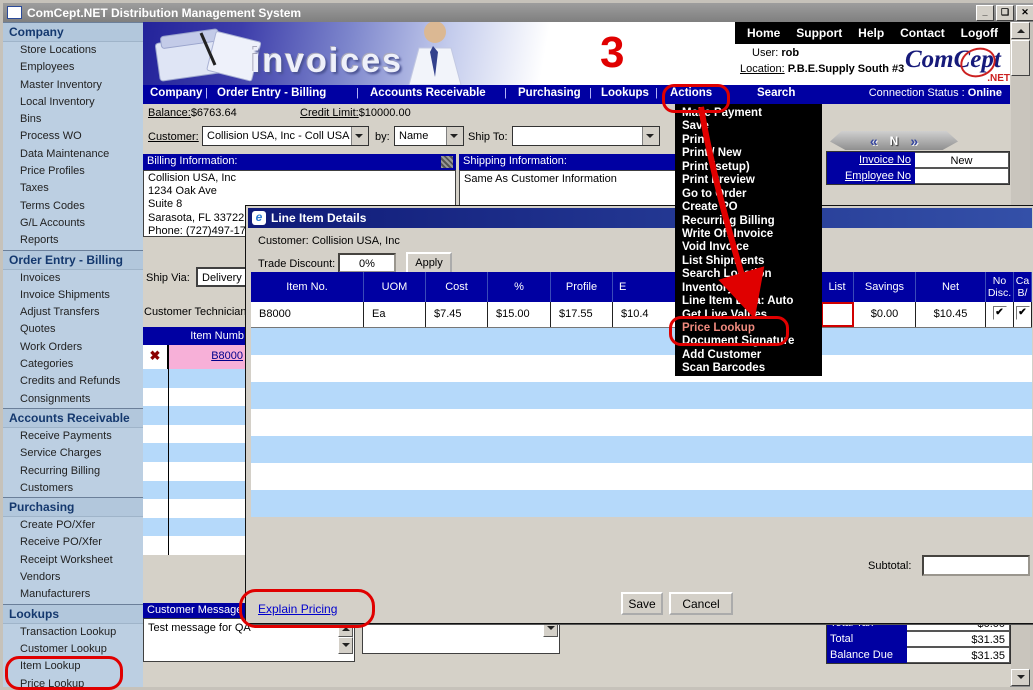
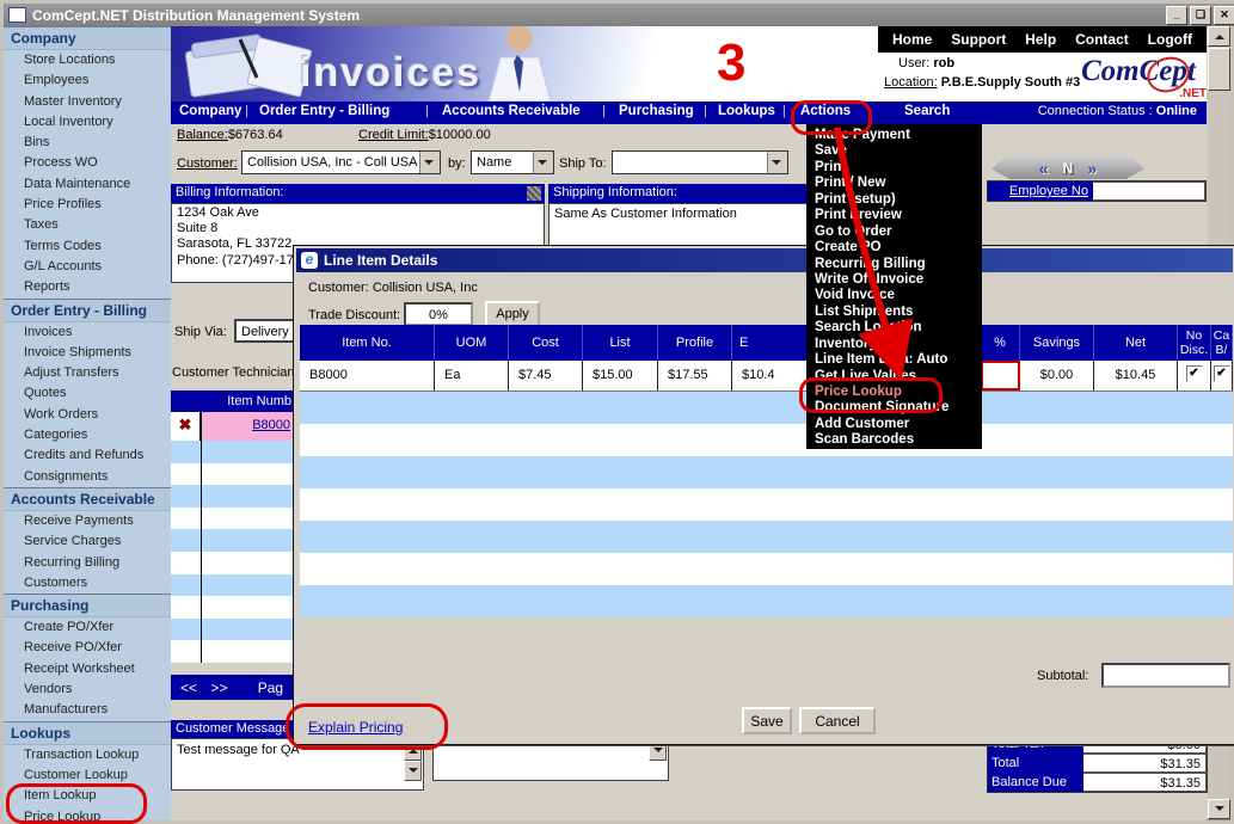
  ComCept.NET Distribution Management System
  _
  ❏
  ✕
  Company
  Store Locations
  Employees
  Master Inventory
  Local Inventory
  Bins
  Process WO
  Data Maintenance
  Price Profiles
  Taxes
  Terms Codes
  G/L Accounts
  Reports
  Order Entry - Billing
  Invoices
  Invoice Shipments
  Adjust Transfers
  Quotes
  Work Orders
  Categories
  Credits and Refunds
  Consignments
  Accounts Receivable
  Receive Payments
  Service Charges
  Recurring Billing
  Customers
  Purchasing
  Create PO/Xfer
  Receive PO/Xfer
  Receipt Worksheet
  Vendors
  Manufacturers
  Lookups
  Transaction Lookup
  Customer Lookup
  Item Lookup
  Price Lookup
  invoices
  Home
  Support
  Help
  Contact
  Logoff
  User: rob
  Location: P.B.E.Supply South #3
  ComCept
  .NET
  Company
  |
  Order Entry - Billing
  |
  Accounts Receivable
  |
  Purchasing
  |
  Lookups
  |
  Actions
  Search
  Connection Status : Online
  Balance:$6763.64
  Credit Limit:$10000.00
  Customer:
  Collision USA, Inc - Coll USA
  by:
  Name
  Ship To:
  Billing Information:
- Collision USA, Inc
  1234 Oak Ave
  Suite 8
  Sarasota, FL 33722
  Phone: (727)497-17
  Shipping Information:
  Same As Customer Information
  «
  N
  »
- Invoice No
- New
  Employee No
  Ship Via:
  Delivery
  Customer Technician
  Item Numb
  ✖
  B8000
+ << >> Pag
  Customer Message
  Test message for QA
  $0.00
  Total
  $31.35
  Balance Due
  $31.35
  e
  Line Item Details
  Customer: Collision USA, Inc
  Trade Discount:
  0%
  Apply
  Item No.
  UOM
  Cost
- %
+ List
  Profile
  E
- List
+ %
  Savings
  Net
  No Disc.
  Ca B/
  B8000
  Ea
  $7.45
  $15.00
  $17.55
  $10.4
  $0.00
  $10.45
  ✔
  ✔
  Subtotal:
  Explain Pricing
  Save
  Cancel
  Mae Payment
  Sav
  Prin
  Print New
  Printsetup)
  Printreview
  Go torder
  CreateO
  Recurrig Billing
  Write Of Invoice
  Void Invoce
  List Shipents
  Search Loation
  Inventory:
  Line Item Data: Auto
  Get Live Values
  Price Lookup
  Document Signature
  Add Customer
  Scan Barcodes
  3
